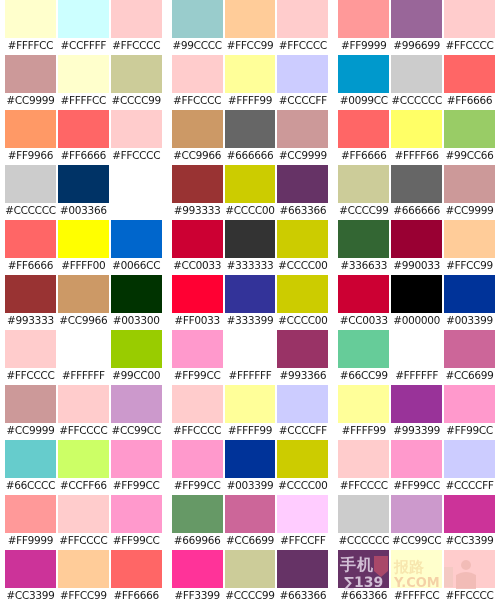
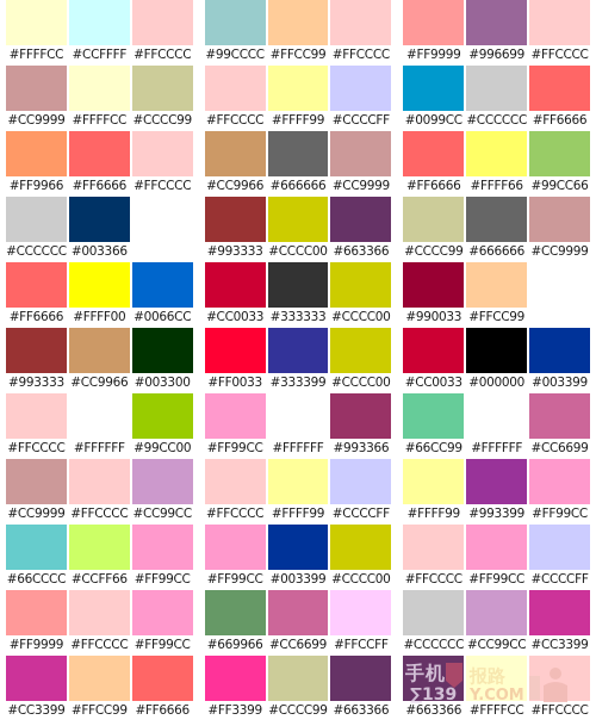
  #FFFFCC
  #CCFFFF
  #FFCCCC
  #CC9999
  #FFFFCC
  #CCCC99
  #FF9966
  #FF6666
  #FFCCCC
  #CCCCCC
  #003366
  #FF6666
  #FFFF00
  #0066CC
  #993333
  #CC9966
  #003300
  #FFCCCC
  #FFFFFF
  #99CC00
  #CC9999
  #FFCCCC
  #CC99CC
  #66CCCC
  #CCFF66
  #FF99CC
  #FF9999
  #FFCCCC
  #FF99CC
  #CC3399
  #FFCC99
  #FF6666
  #99CCCC
  #FFCC99
  #FFCCCC
  #FFCCCC
  #FFFF99
  #CCCCFF
  #CC9966
  #666666
  #CC9999
  #993333
  #CCCC00
  #663366
  #CC0033
  #333333
  #CCCC00
  #FF0033
  #333399
  #CCCC00
  #FF99CC
  #FFFFFF
  #993366
  #FFCCCC
  #FFFF99
  #CCCCFF
  #FF99CC
  #003399
  #CCCC00
  #669966
  #CC6699
  #FFCCFF
  #FF3399
  #CCCC99
  #663366
  #FF9999
  #996699
  #FFCCCC
  #0099CC
  #CCCCCC
  #FF6666
  #FF6666
  #FFFF66
  #99CC66
  #CCCC99
  #666666
  #CC9999
- #336633
  #990033
  #FFCC99
  #CC0033
  #000000
  #003399
  #66CC99
  #FFFFFF
  #CC6699
  #FFFF99
  #993399
  #FF99CC
  #FFCCCC
  #FF99CC
  #CCCCFF
  #CCCCCC
  #CC99CC
  #CC3399
  #663366
  #FFFFCC
  #FFCCCC
  手
  机
  ∑139
  报路
  Y.COM
